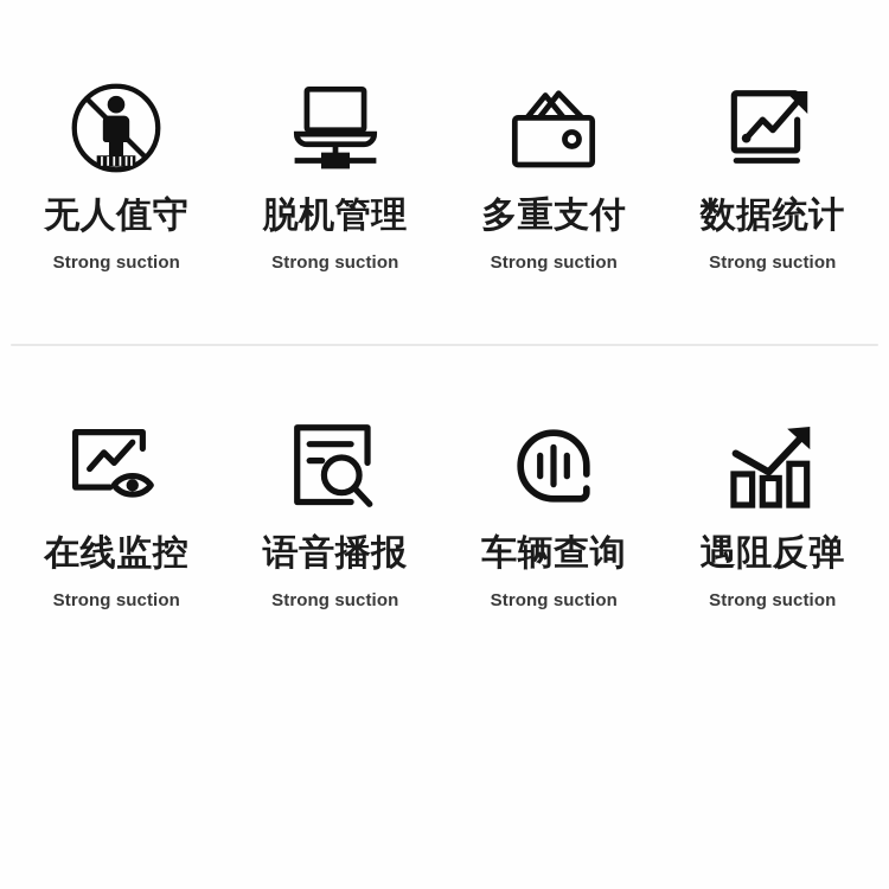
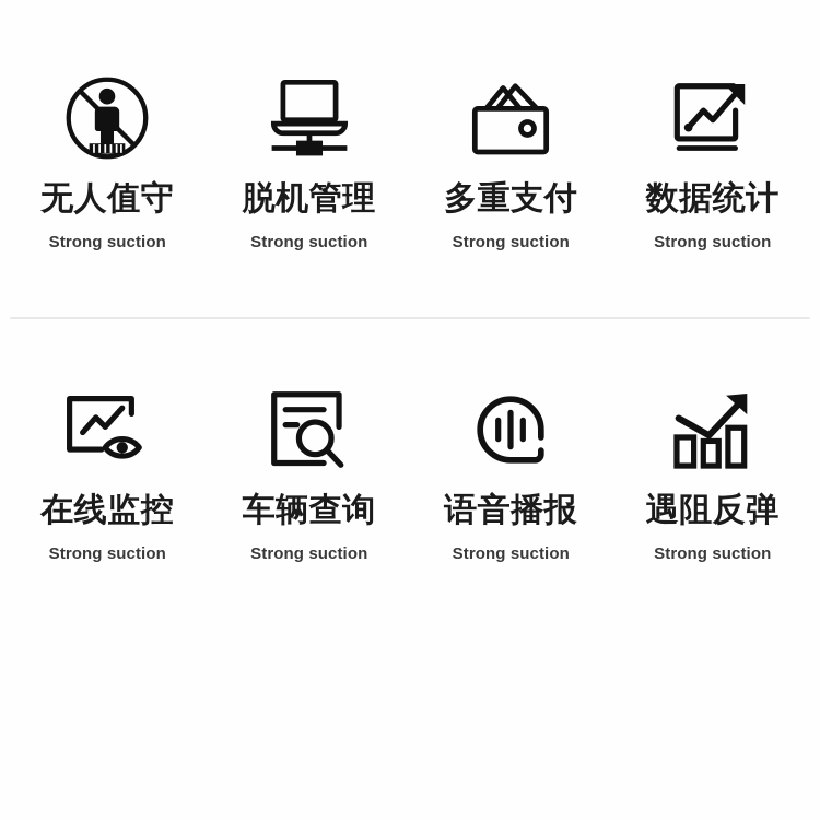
  无人值守
  Strong suction
  脱机管理
  Strong suction
  多重支付
  Strong suction
  数据统计
  Strong suction
  在线监控
  Strong suction
- 语音播报
+ 车辆查询
  Strong suction
- 车辆查询
+ 语音播报
  Strong suction
  遇阻反弹
  Strong suction
